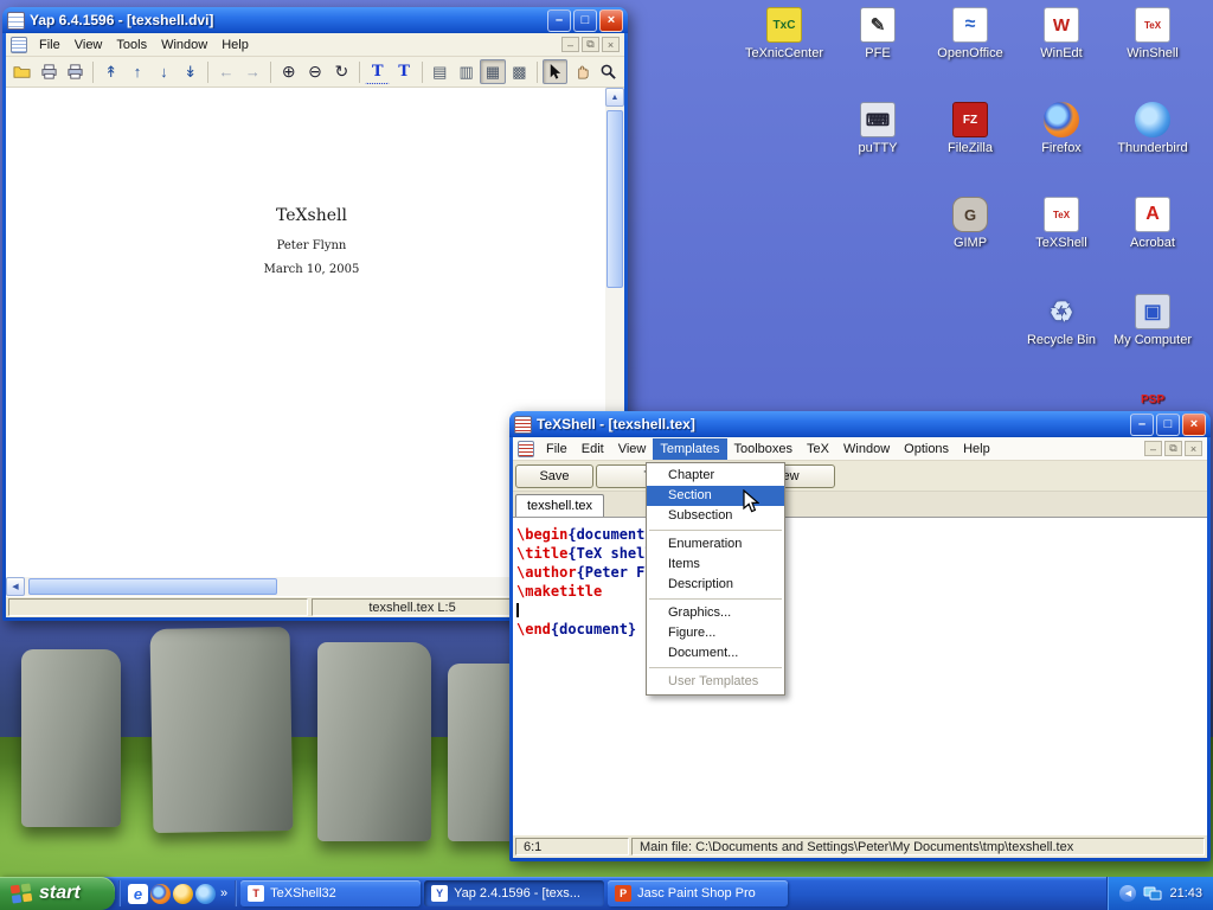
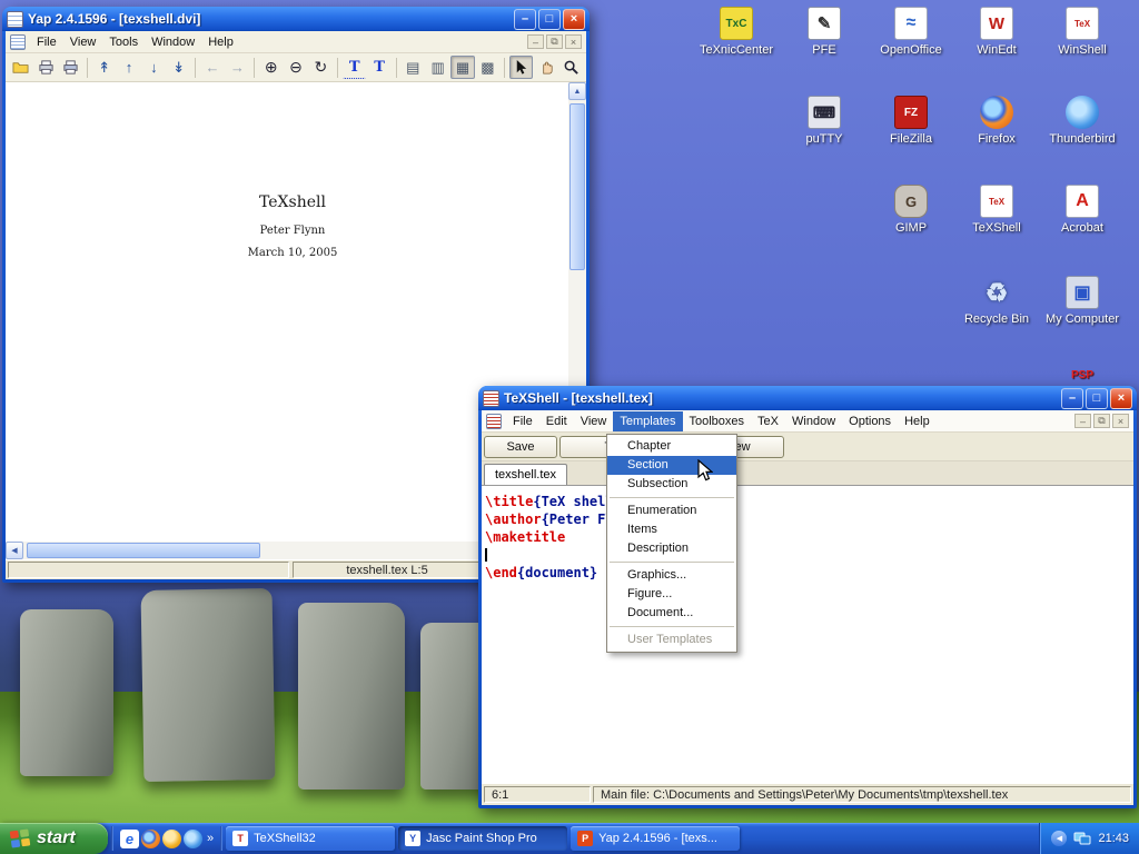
  TxC
  TeXnicCenter
  ✎
  PFE
  ≈
  OpenOffice
  W
  WinEdt
  TeX
  WinShell
  ⌨
  puTTY
  FZ
  FileZilla
  Firefox
  Thunderbird
  G
  GIMP
  TeX
  TeXShell
  A
  Acrobat
  ♻
  Recycle Bin
  ▣
  My Computer
  PSP
- Yap 6.4.1596 - [texshell.dvi]
+ Yap 2.4.1596 - [texshell.dvi]
  –
  □
  ×
  File
  View
  Tools
  Window
  Help
  –
  ⧉
  ×
  ↟
  ↑
  ↓
  ↡
  ←
  →
  ⊕
  ⊖
  ↻
  T
  T
  ▤
  ▥
  ▦
  ▩
  TeXshell
  Peter Flynn
  March 10, 2005
  texshell.tex L:5
  TeXShell - [texshell.tex]
  –
  □
  ×
  File
  Edit
  View
  Templates
  Toolboxes
  TeX
  Window
  Options
  Help
  –
  ⧉
  ×
  Save
  texshell.tex
- \begin{document
  \title{TeX shel
  \author{Peter F
  \maketitle
  \end{document}
  6:1
  Main file: C:\Documents and Settings\Peter\My Documents\tmp\texshell.tex
  Chapter
  Section
  Subsection
  Enumeration
  Items
  Description
  Graphics...
  Figure...
  Document...
  User Templates
  start
  e
  »
  T
  TeXShell32
  Y
- Yap 2.4.1596 - [texs...
+ Jasc Paint Shop Pro
  P
- Jasc Paint Shop Pro
+ Yap 2.4.1596 - [texs...
  21:43
